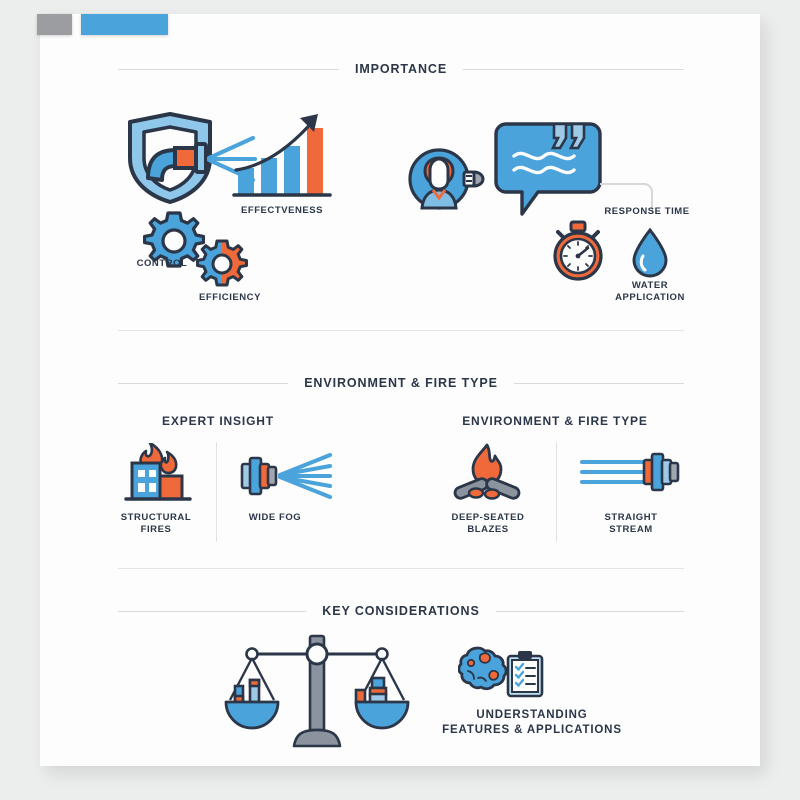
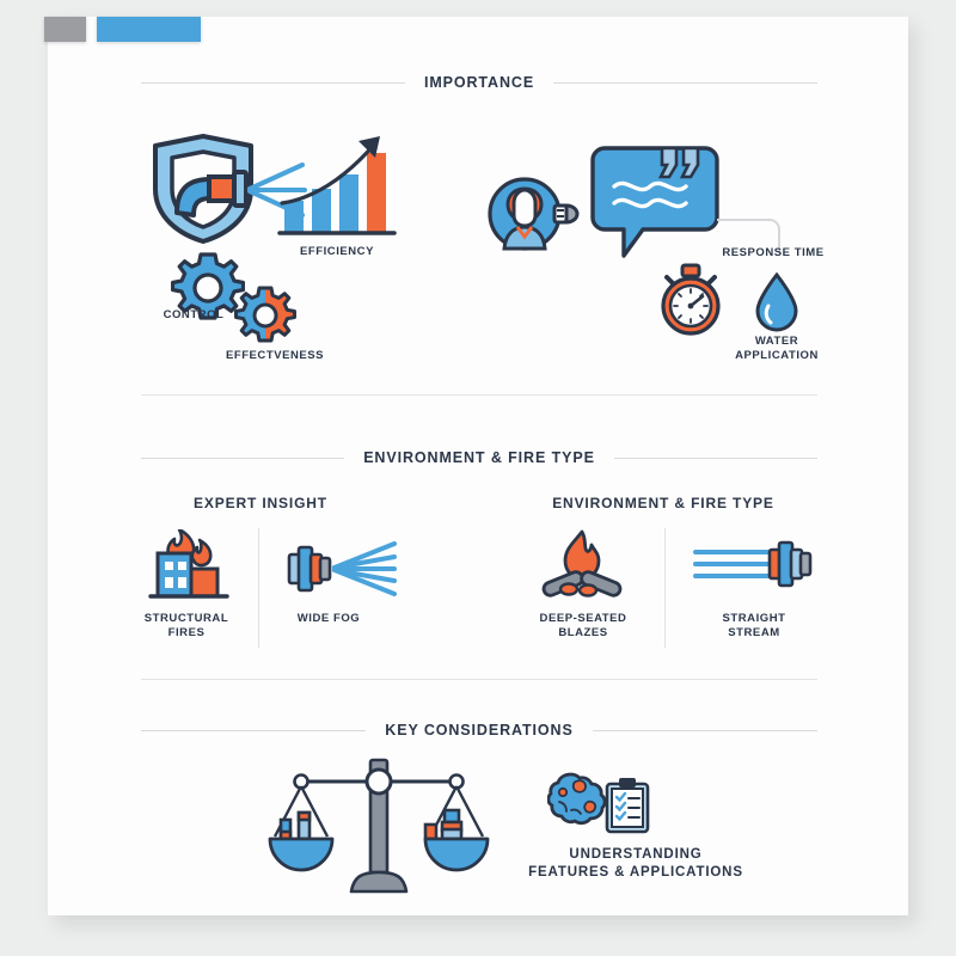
  IMPORTANCE
- EFFECTVENESS
+ EFFICIENCY
  CONTROL
- EFFICIENCY
+ EFFECTVENESS
  RESPONSE TIME
  WATER
  APPLICATION
  ENVIRONMENT & FIRE TYPE
  EXPERT INSIGHT
  ENVIRONMENT & FIRE TYPE
  STRUCTURAL
  FIRES
  WIDE FOG
  DEEP-SEATED
  BLAZES
  STRAIGHT
  STREAM
  KEY CONSIDERATIONS
  UNDERSTANDING
  FEATURES & APPLICATIONS
